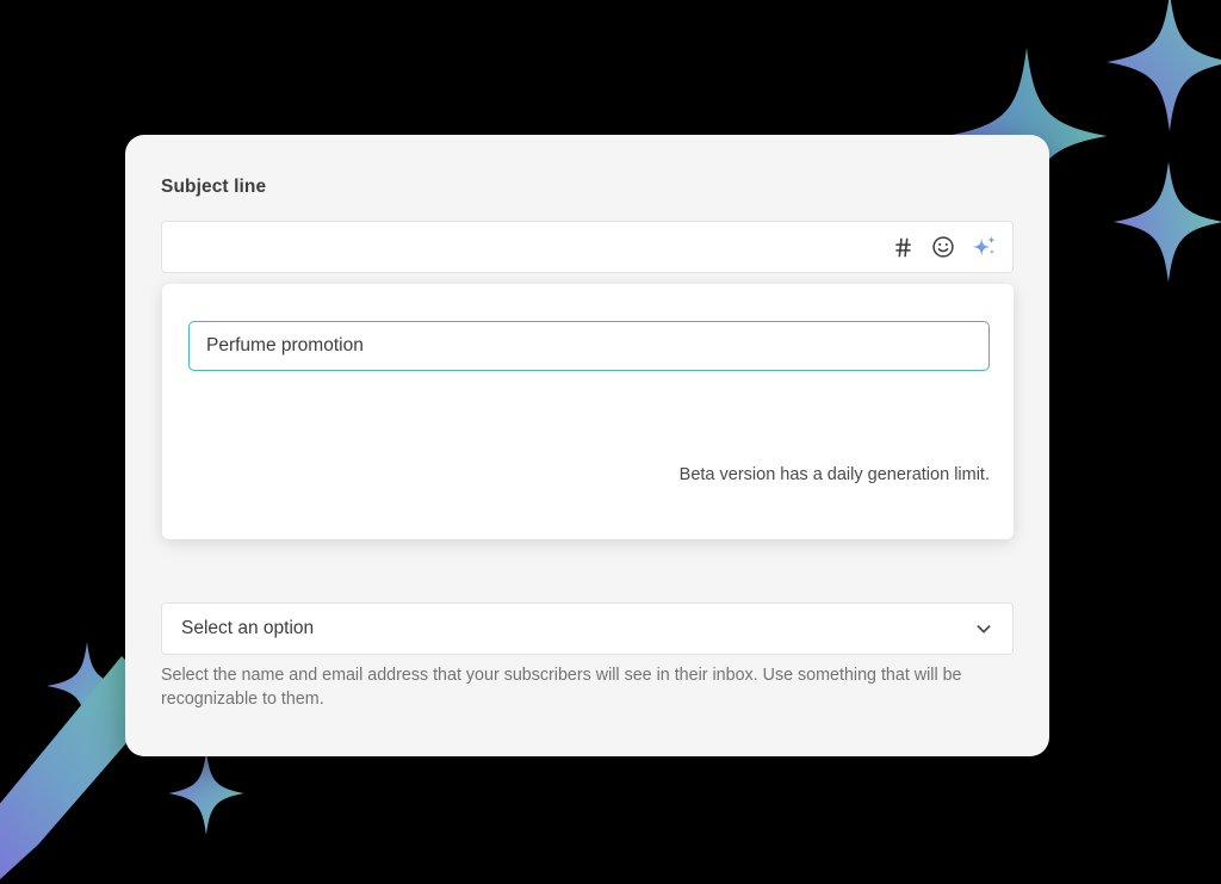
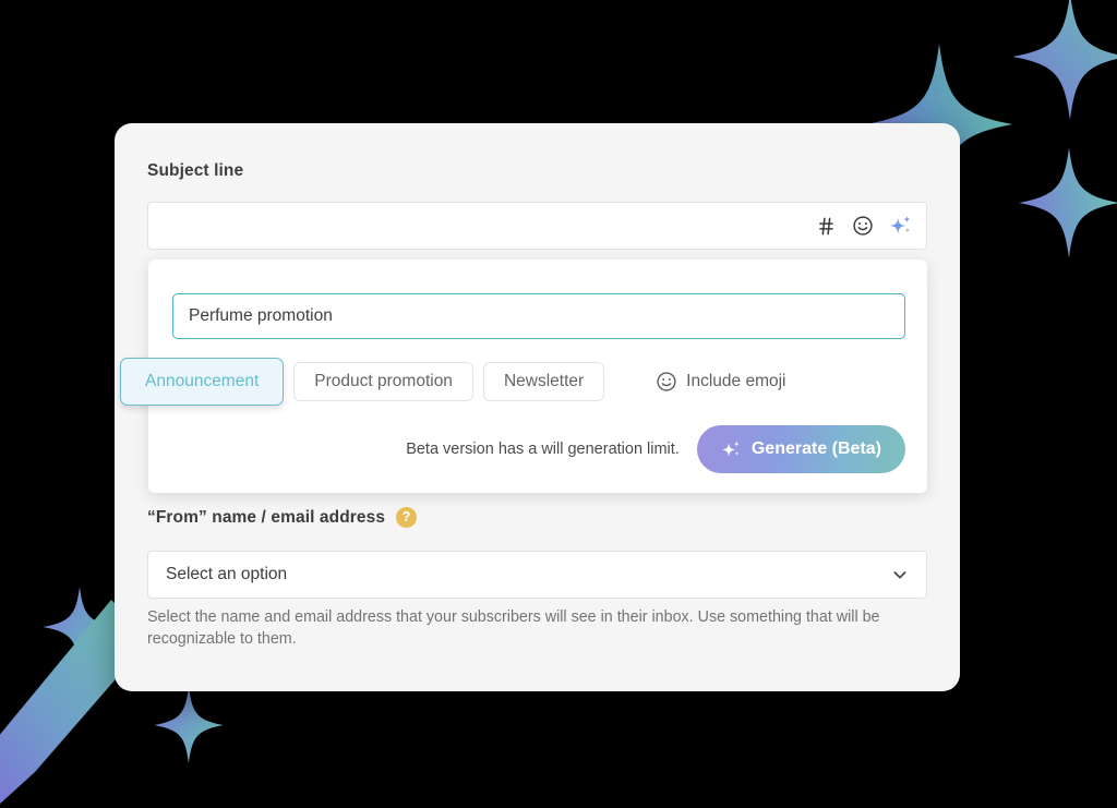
  Subject line
  Perfume promotion
+ Announcement
+ Product promotion
+ Newsletter
+ Include emoji
- Beta version has a daily generation limit.
+ Beta version has a will generation limit.
+ Generate (Beta)
+ “From” name / email address
+ ?
  Select an option
  Select the name and email address that your subscribers will see in their inbox. Use something that will be recognizable to them.
